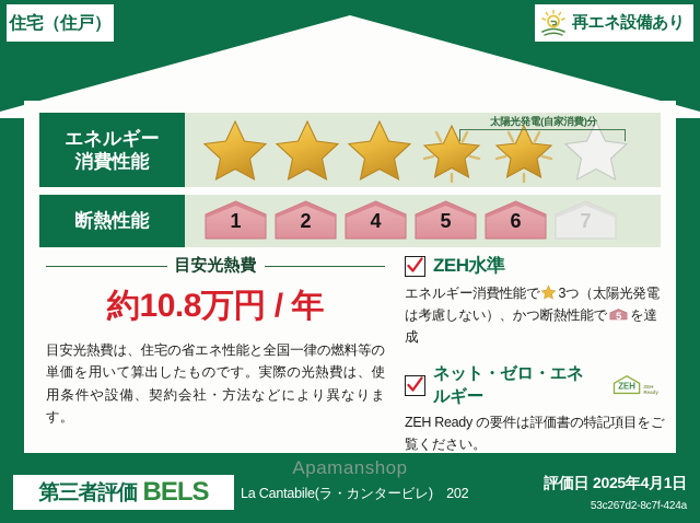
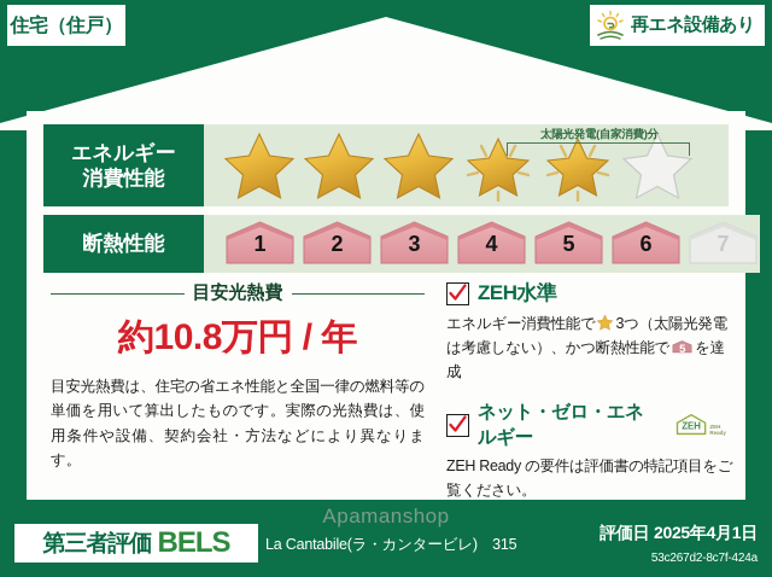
  住宅（住戸）
  再エネ設備あり
  エネルギー
  消費性能
  太陽光発電(自家消費)分
  断熱性能
  1
  2
+ 3
  4
  5
  6
  7
  目安光熱費
  約10.8万円 / 年
  目安光熱費は、住宅の省エネ性能と全国一律の燃料等の単価を用いて算出したものです。実際の光熱費は、使用条件や設備、契約会社・方法などにより異なります。
  ZEH水準
  エネルギー消費性能で 3つ（太陽光発電は考慮しない）、かつ断熱性能で
  5
  を達成
  ネット・ゼロ・エネルギー
  ZEH
  ZEH Ready の要件は評価書の特記項目をご覧ください。
  Apamanshop
  第三者評価
  BELS
- La Cantabile(ラ・カンタービレ) 202
+ La Cantabile(ラ・カンタービレ) 315
  評価日 2025年4月1日
  53c267d2-8c7f-424a
